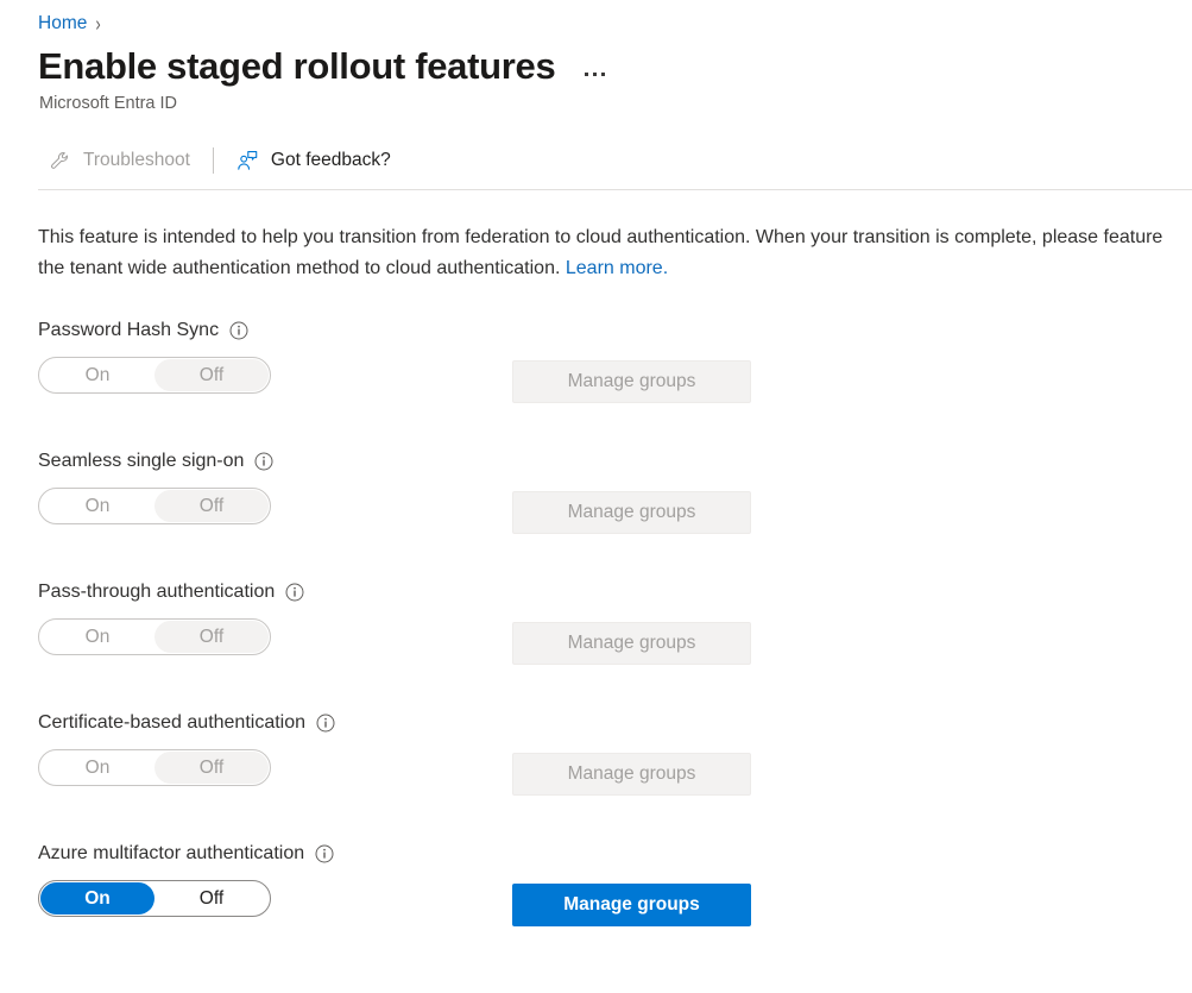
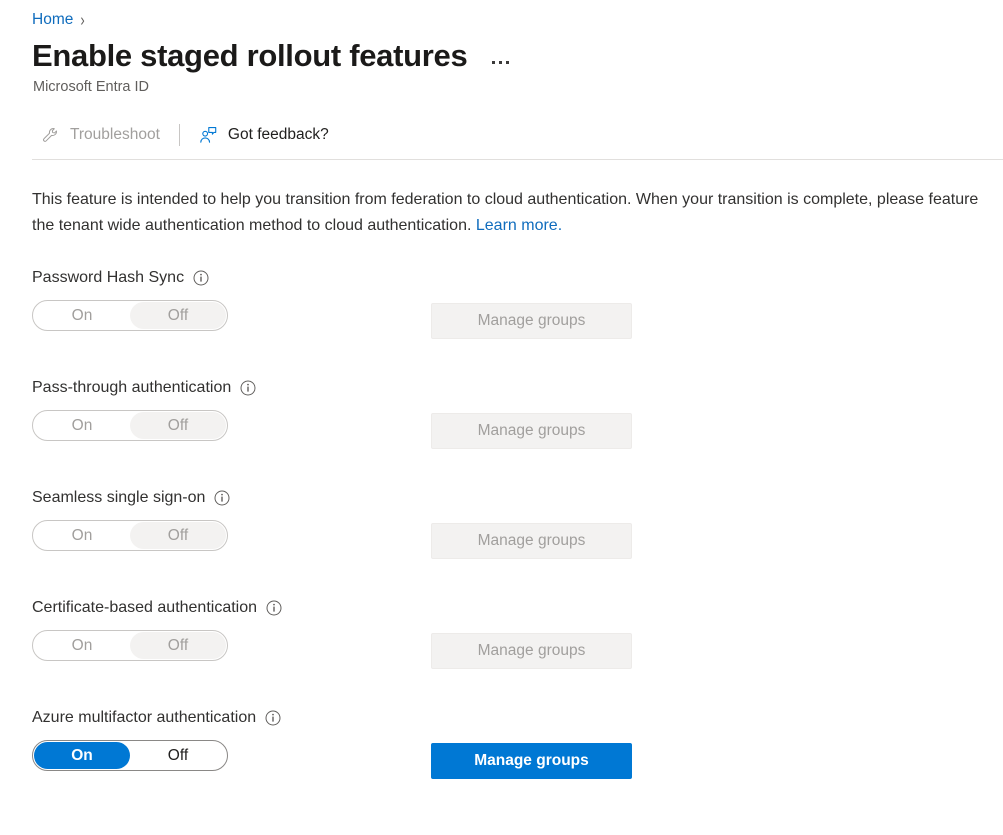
  Home
  ›
  Enable staged rollout features
  Microsoft Entra ID
  Troubleshoot
  Got feedback?
  This feature is intended to help you transition from federation to cloud authentication. When your transition is complete, please feature the tenant wide authentication method to cloud authentication. Learn more.
  Password Hash Sync
  On
  Off
  Manage groups
- Seamless single sign-on
+ Pass-through authentication
  On
  Off
  Manage groups
- Pass-through authentication
+ Seamless single sign-on
  On
  Off
  Manage groups
  Certificate-based authentication
  On
  Off
  Manage groups
  Azure multifactor authentication
  On
  Off
  Manage groups
